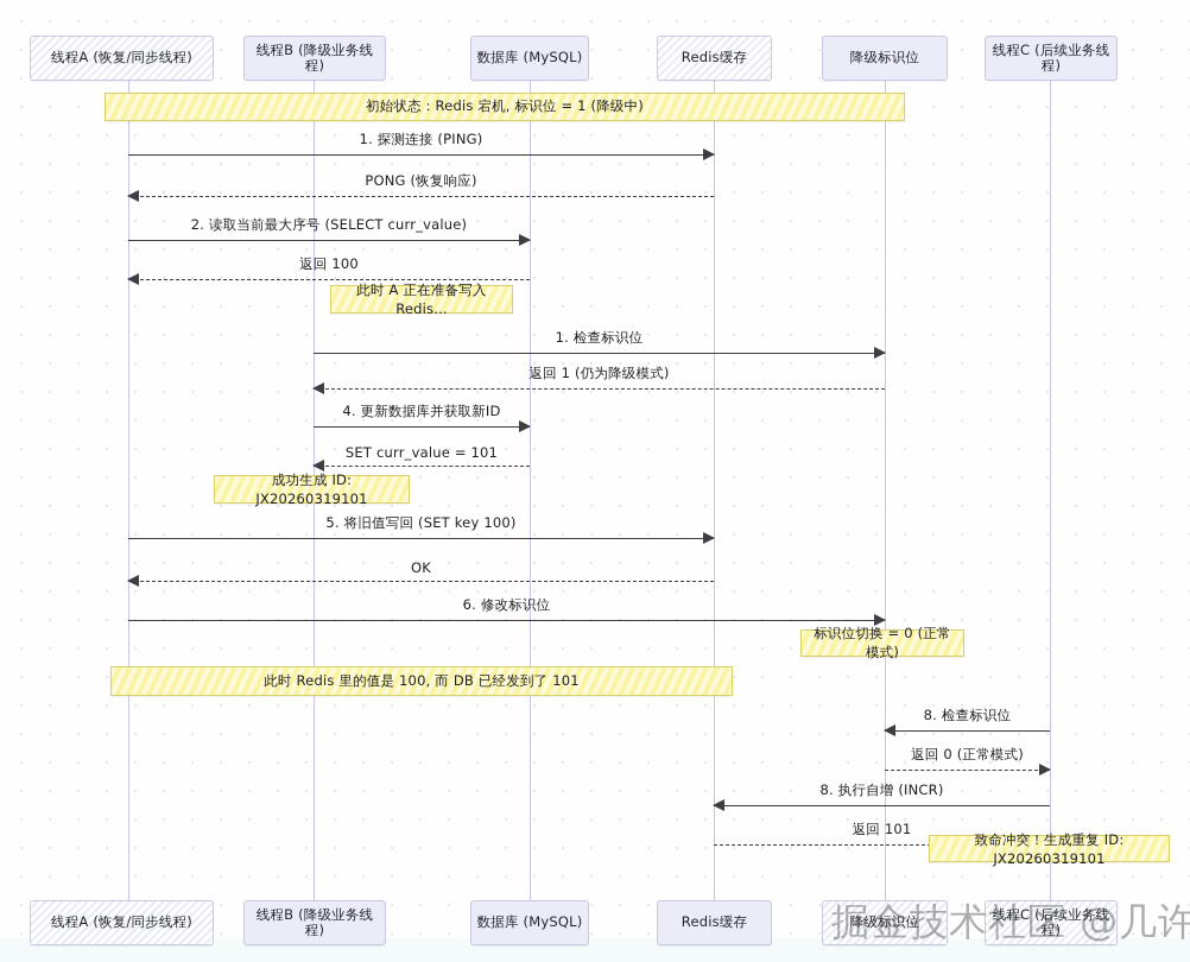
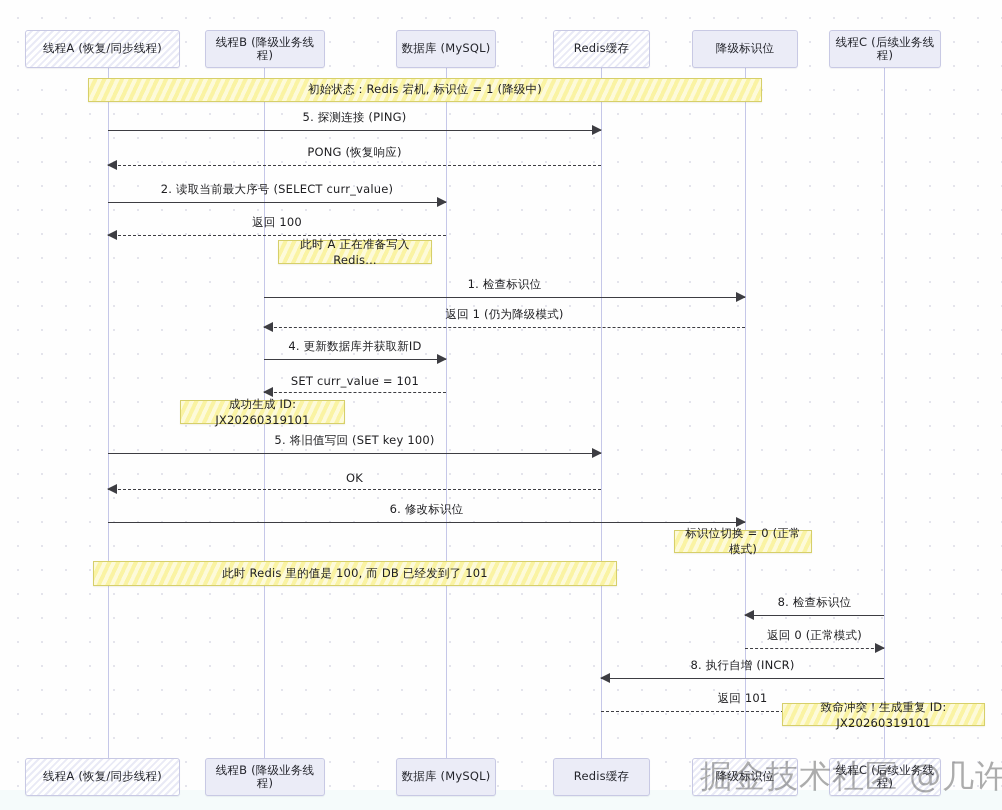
  线程A (恢复/同步线程)
  线程B (降级业务线程)
  数据库 (MySQL)
  Redis缓存
  降级标识位
  线程C (后续业务线程)
- 1. 探测连接 (PING)
+ 5. 探测连接 (PING)
  PONG (恢复响应)
  2. 读取当前最大序号 (SELECT curr_value)
  返回 100
  1. 检查标识位
  返回 1 (仍为降级模式)
  4. 更新数据库并获取新ID
  SET curr_value = 101
  5. 将旧值写回 (SET key 100)
  OK
  6. 修改标识位
  8. 检查标识位
  返回 0 (正常模式)
  8. 执行自增 (INCR)
  返回 101
  初始状态：Redis 宕机, 标识位 = 1 (降级中)
  此时 A 正在准备写入 Redis...
  成功生成 ID: JX20260319101
  标识位切换 = 0 (正常模式)
  此时 Redis 里的值是 100, 而 DB 已经发到了 101
  致命冲突！生成重复 ID: JX20260319101
  线程A (恢复/同步线程)
  线程B (降级业务线程)
  数据库 (MySQL)
  Redis缓存
  降级标识位
  线程C (后续业务线程)
  掘金技术社区 @几许
